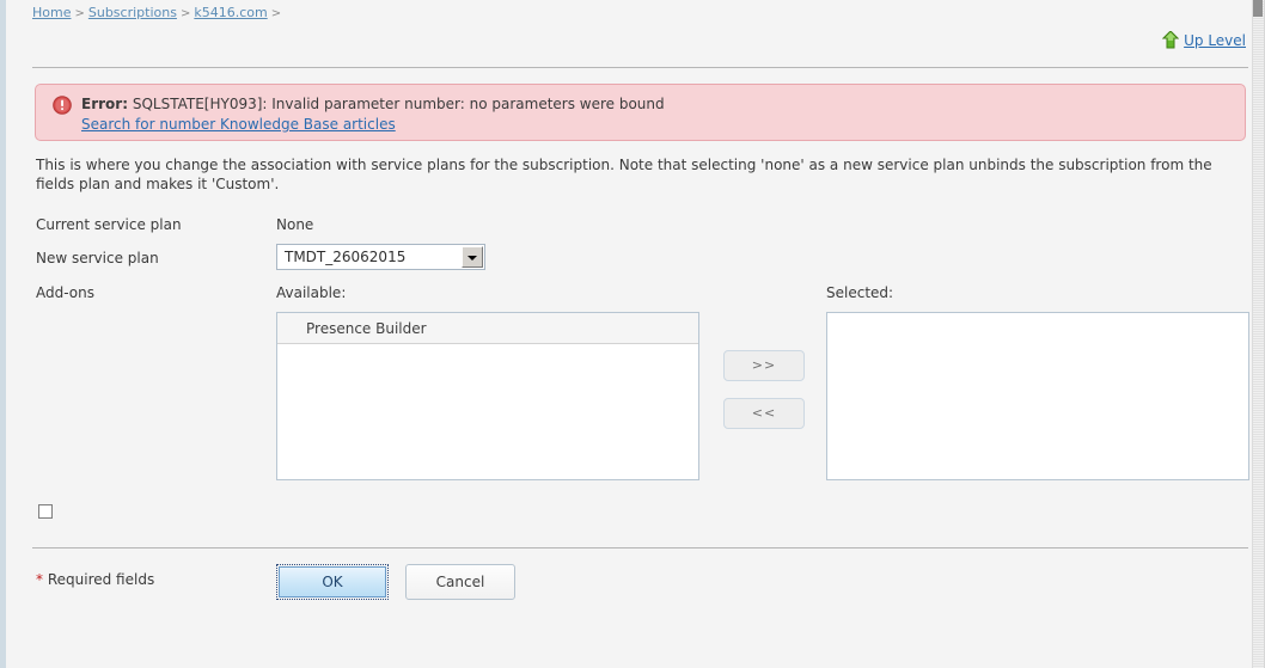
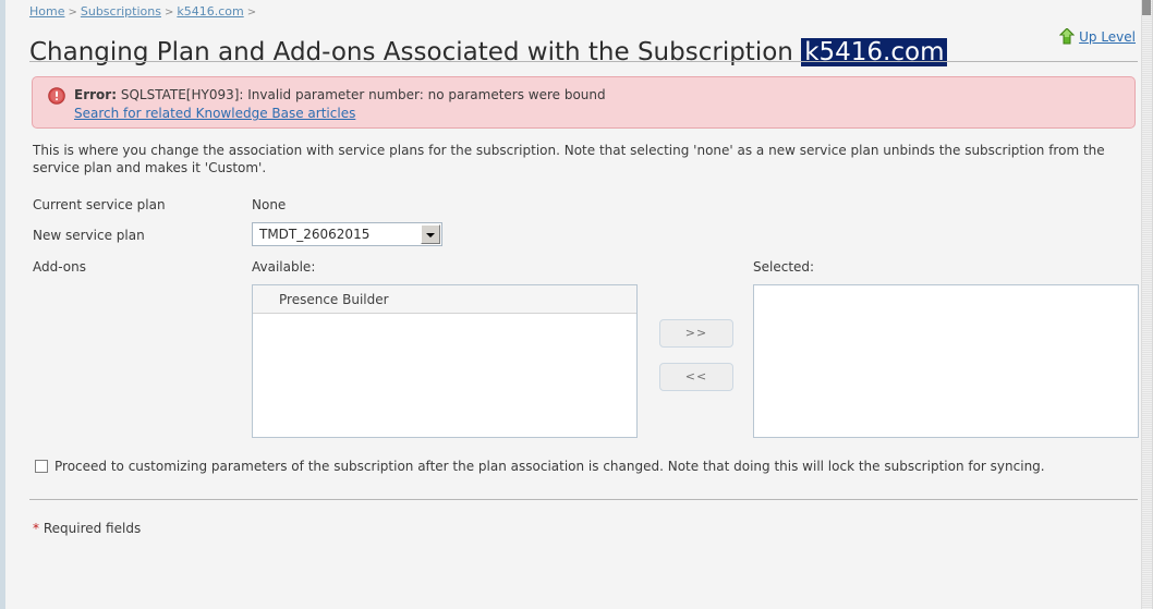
  Home > Subscriptions > k5416.com >
+ Changing Plan and Add-ons Associated with the Subscription k5416.com
  Up Level
  Error: SQLSTATE[HY093]: Invalid parameter number: no parameters were bound
- Search for number Knowledge Base articles
+ Search for related Knowledge Base articles
- This is where you change the association with service plans for the subscription. Note that selecting 'none' as a new service plan unbinds the subscription from the fields plan and makes it 'Custom'.
+ This is where you change the association with service plans for the subscription. Note that selecting 'none' as a new service plan unbinds the subscription from the service plan and makes it 'Custom'.
  Current service plan
  None
  New service plan
  TMDT_26062015
  Add-ons
  Available:
  Selected:
  Presence Builder
  >>
  <<
+ Proceed to customizing parameters of the subscription after the plan association is changed. Note that doing this will lock the subscription for syncing.
  * Required fields
- OK
- Cancel
